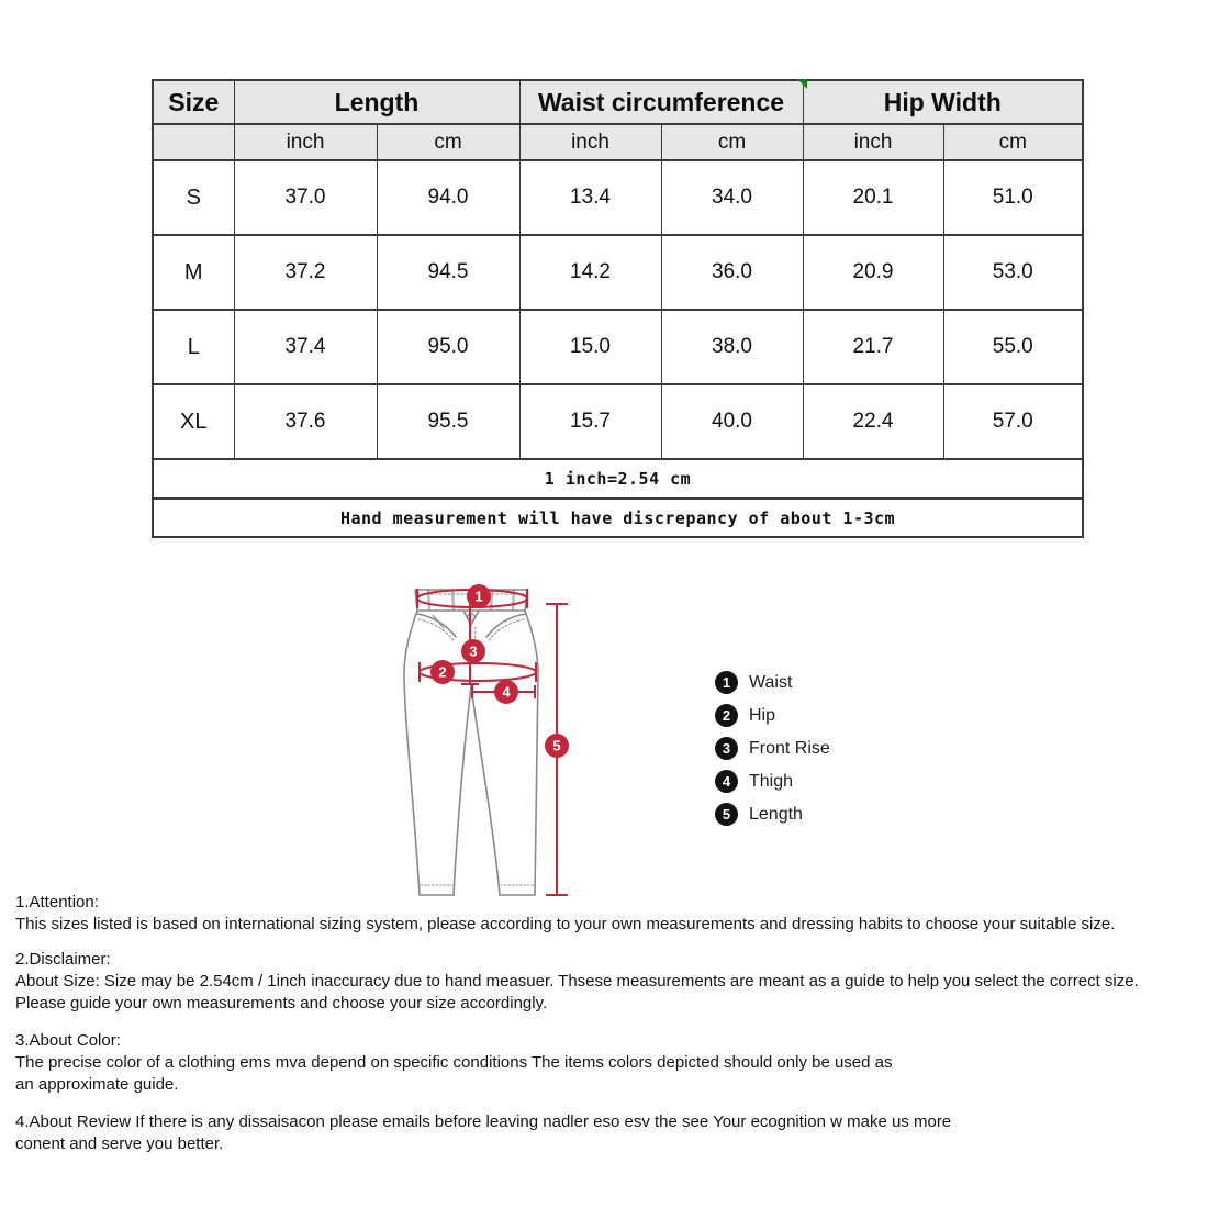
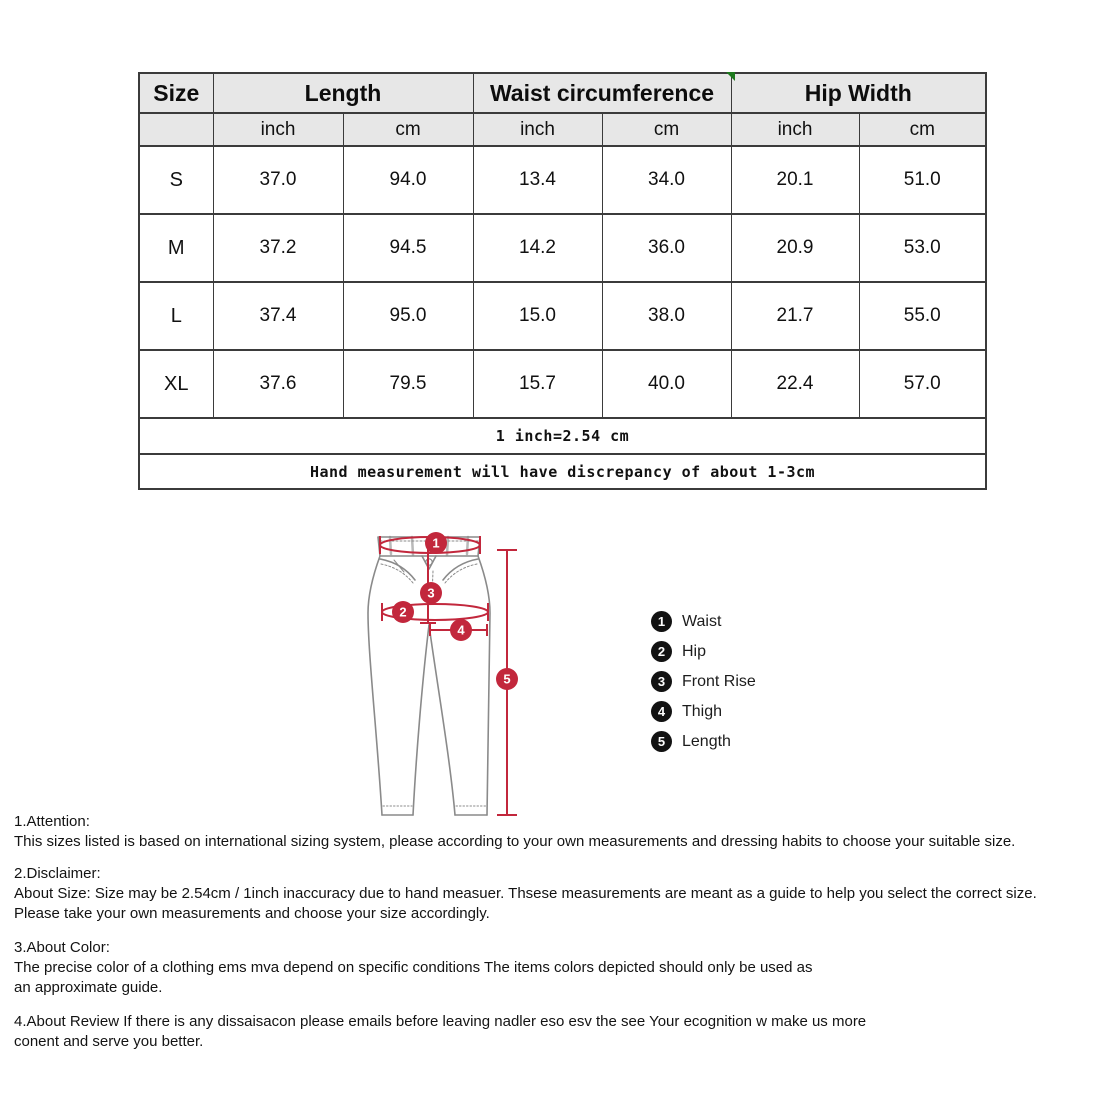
  Size	Length	Waist circumference	Hip Width
  	inch	cm	inch	cm	inch	cm
  S	37.0	94.0	13.4	34.0	20.1	51.0
  M	37.2	94.5	14.2	36.0	20.9	53.0
  L	37.4	95.0	15.0	38.0	21.7	55.0
- XL	37.6	95.5	15.7	40.0	22.4	57.0
+ XL	37.6	79.5	15.7	40.0	22.4	57.0
  1 inch=2.54 cm
  Hand measurement will have discrepancy of about 1-3cm
  1
  2
  3
  4
  5
  1
  Waist
  2
  Hip
  3
  Front Rise
  4
  Thigh
  5
  Length
  1.Attention:
  This sizes listed is based on international sizing system, please according to your own measurements and dressing habits to choose your suitable size.
  2.Disclaimer:
  About Size: Size may be 2.54cm / 1inch inaccuracy due to hand measuer. Thsese measurements are meant as a guide to help you select the correct size.
- Please guide your own measurements and choose your size accordingly.
+ Please take your own measurements and choose your size accordingly.
  3.About Color:
  The precise color of a clothing ems mva depend on specific conditions The items colors depicted should only be used as
  an approximate guide.
  4.About Review If there is any dissaisacon please emails before leaving nadler eso esv the see Your ecognition w make us more
  conent and serve you better.
